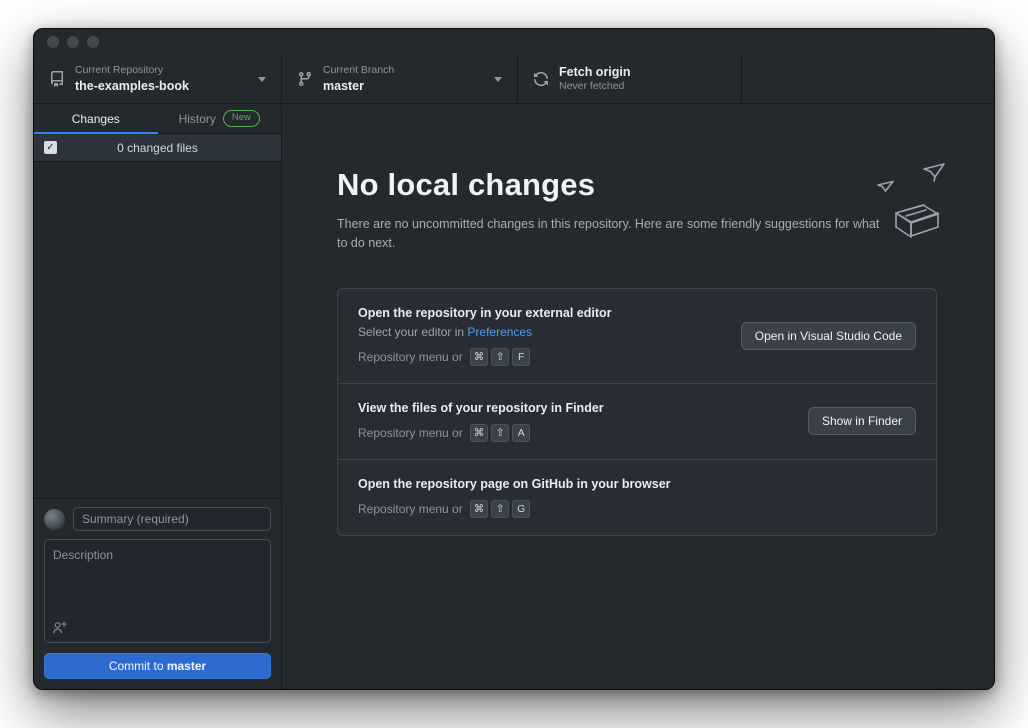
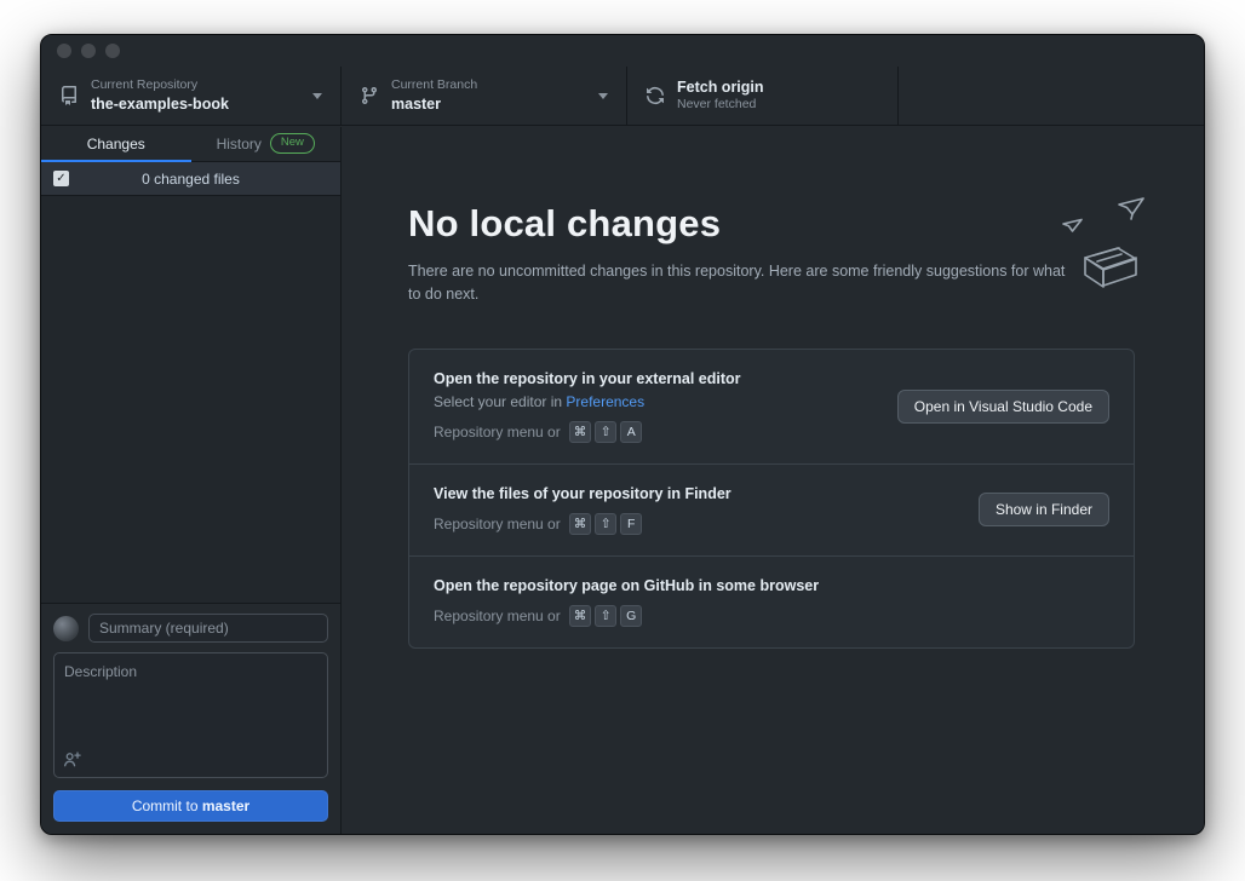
  Current Repository
  the-examples-book
  Current Branch
  master
  Fetch origin
  Never fetched
  Changes
  History
  New
  0 changed files
  Summary (required)
  Description
  Commit to master
  No local changes
  There are no uncommitted changes in this repository. Here are some friendly suggestions for what to do next.
  Open the repository in your external editor
  Select your editor in Preferences
  Repository menu or
  ⌘
  ⇧
- F
+ A
  Open in Visual Studio Code
  View the files of your repository in Finder
  Repository menu or
  ⌘
  ⇧
- A
+ F
  Show in Finder
- Open the repository page on GitHub in your browser
+ Open the repository page on GitHub in some browser
  Repository menu or
  ⌘
  ⇧
  G
